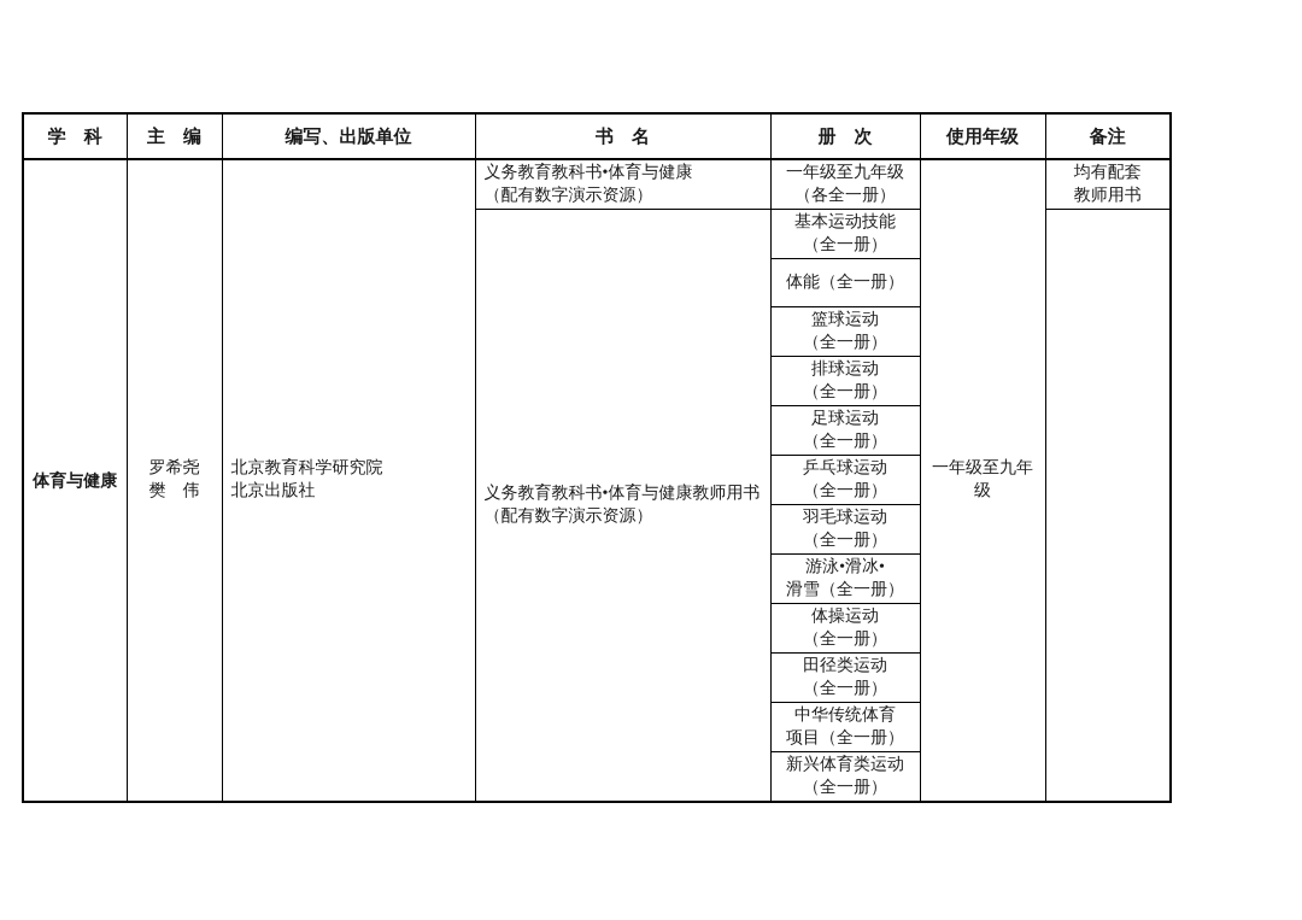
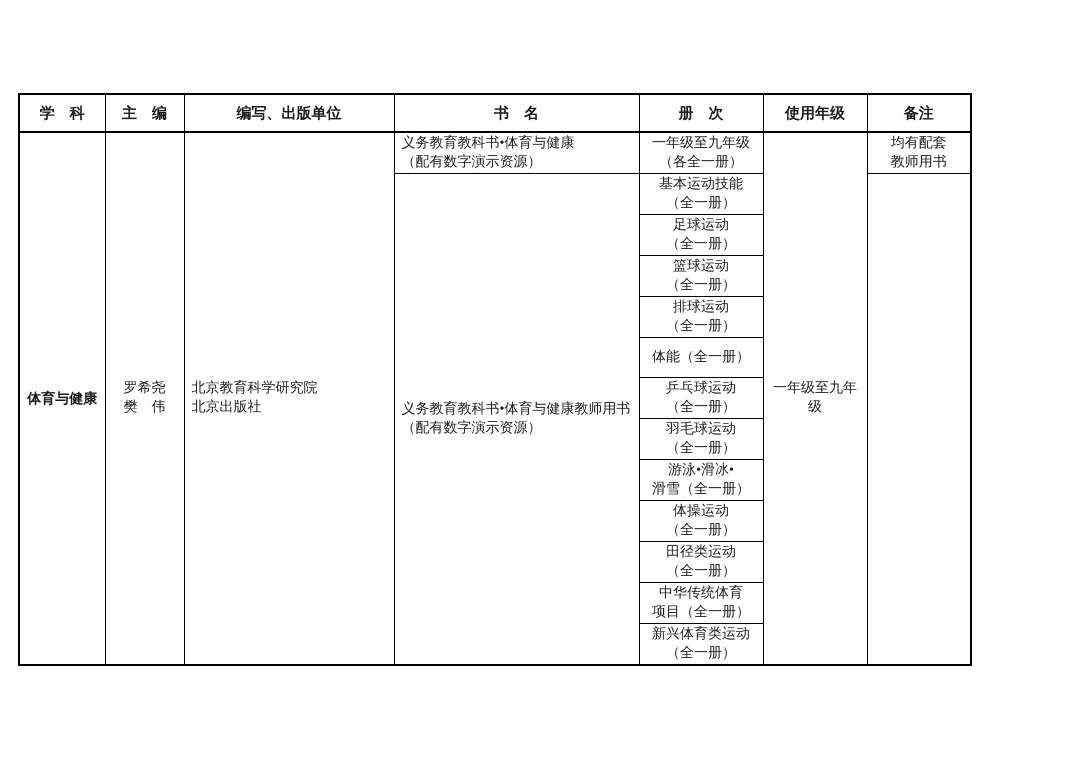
  学 科	主 编	编写、出版单位	书 名	册 次	使用年级	备注
  体育与健康	罗希尧 樊 伟	北京教育科学研究院 北京出版社	义务教育教科书•体育与健康 （配有数字演示资源）	一年级至九年级 （各全一册）	一年级至九年级	均有配套 教师用书
  义务教育教科书•体育与健康教师用书 （配有数字演示资源）	基本运动技能 （全一册）
- 体能（全一册）
+ 足球运动 （全一册）
  篮球运动 （全一册）
  排球运动 （全一册）
- 足球运动 （全一册）
+ 体能（全一册）
  乒乓球运动 （全一册）
  羽毛球运动 （全一册）
  游泳•滑冰• 滑雪（全一册）
  体操运动 （全一册）
  田径类运动 （全一册）
  中华传统体育 项目（全一册）
  新兴体育类运动 （全一册）
